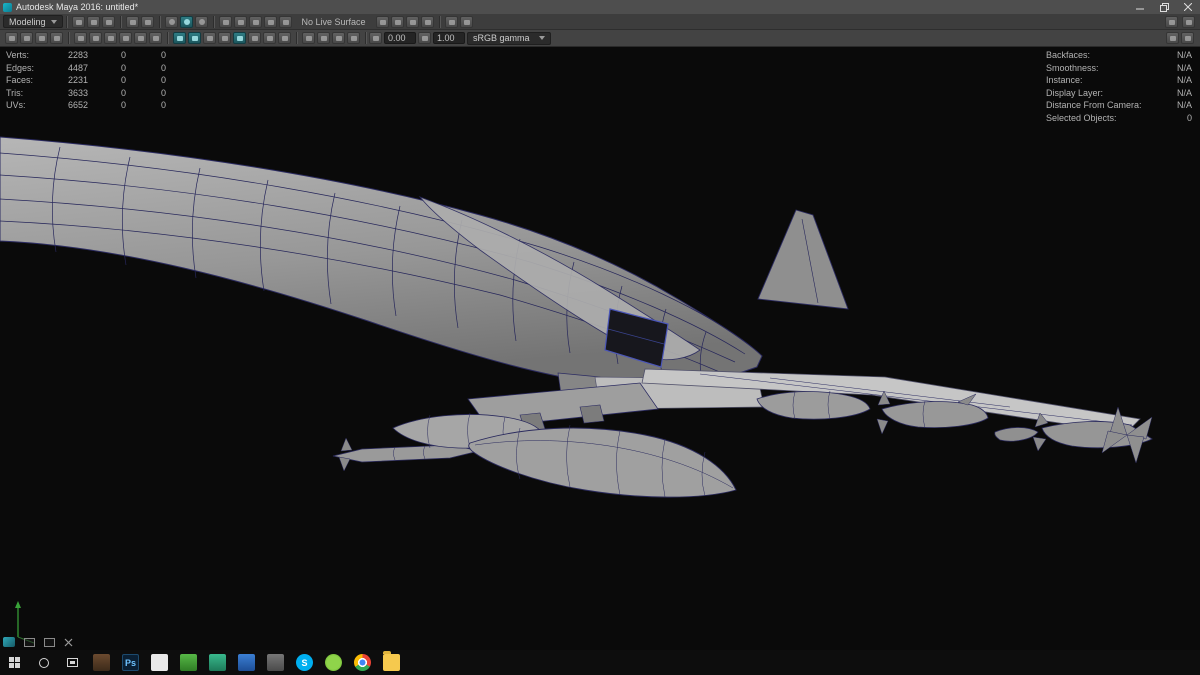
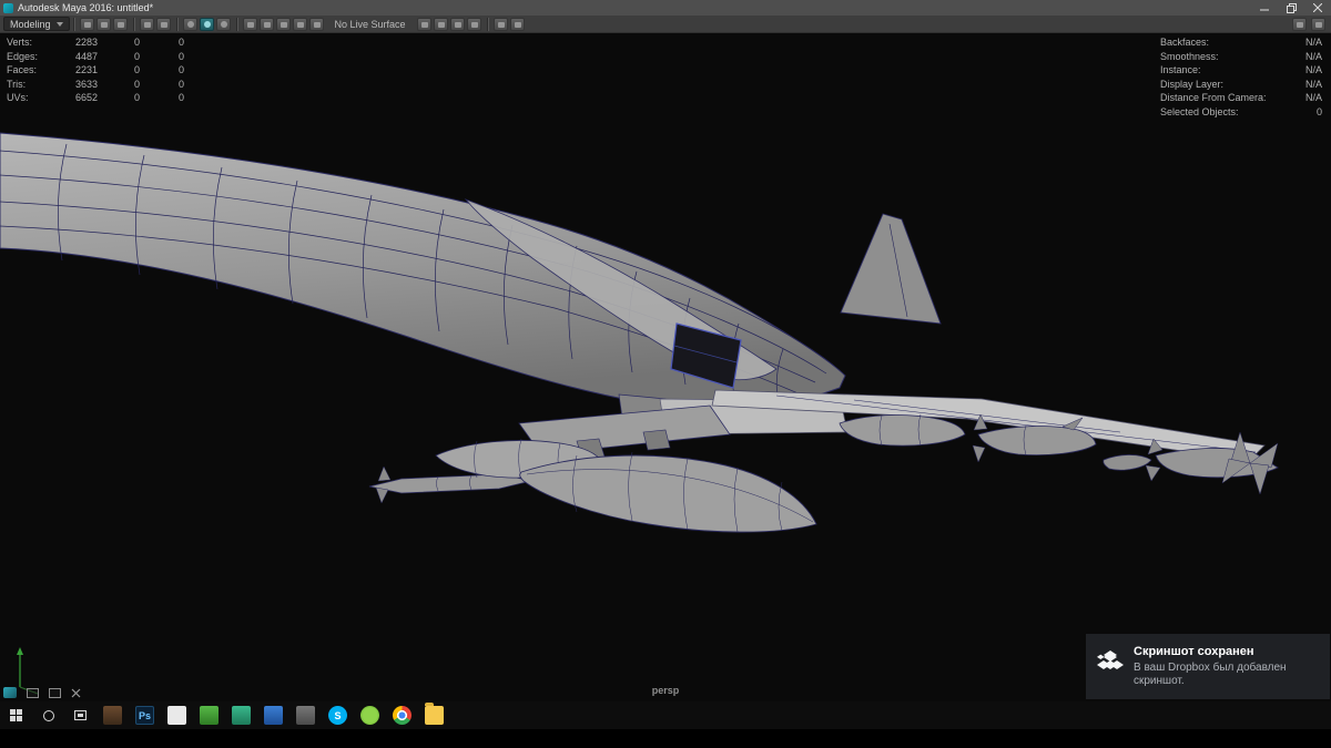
  Autodesk Maya 2016: untitled*
  Modeling
  No Live Surface
- 0.00
- 1.00
- sRGB gamma
  Verts:
  2283
  0
  0
  Edges:
  4487
  0
  0
  Faces:
  2231
  0
  0
  Tris:
  3633
  0
  0
  UVs:
  6652
  0
  0
  Backfaces:
  N/A
  Smoothness:
  N/A
  Instance:
  N/A
  Display Layer:
  N/A
  Distance From Camera:
  N/A
  Selected Objects:
  0
+ persp
+ Скриншот сохранен
+ В ваш Dropbox был добавлен скриншот.
  Ps
  S
